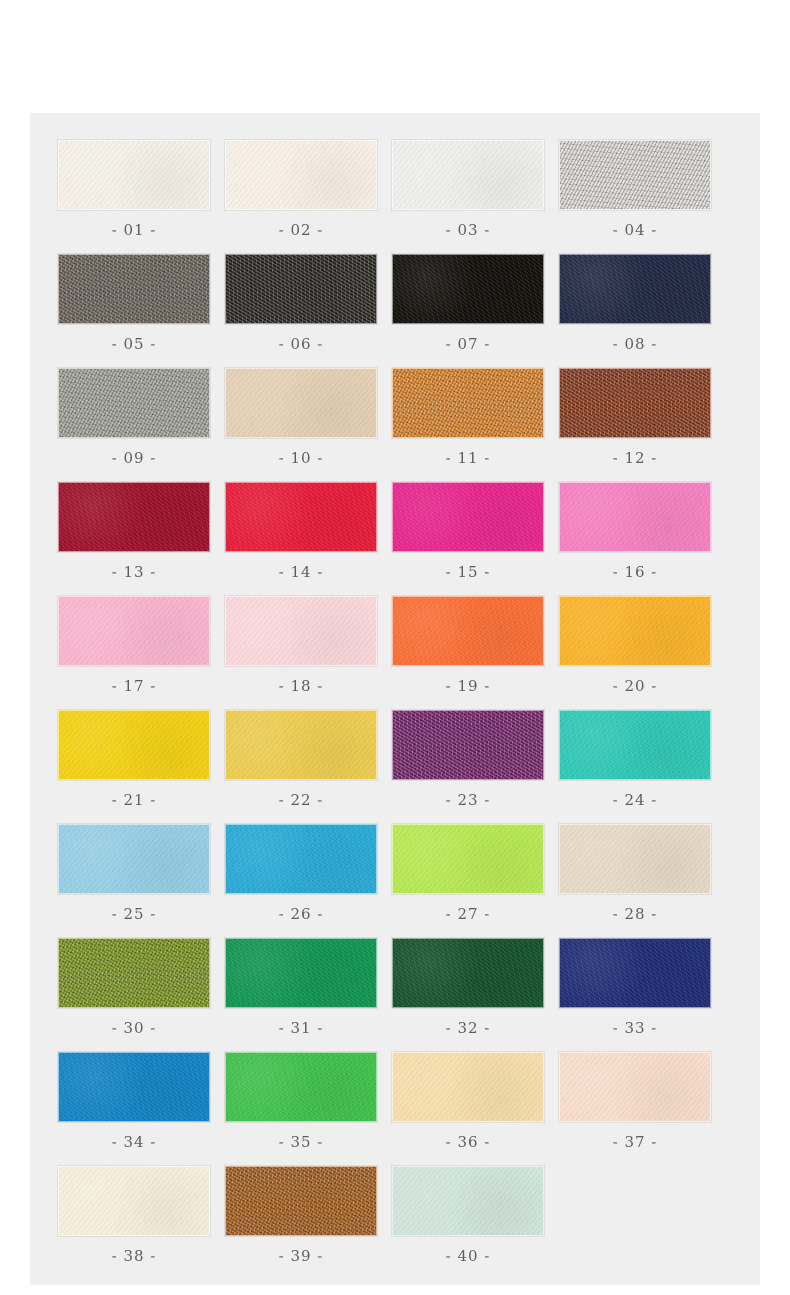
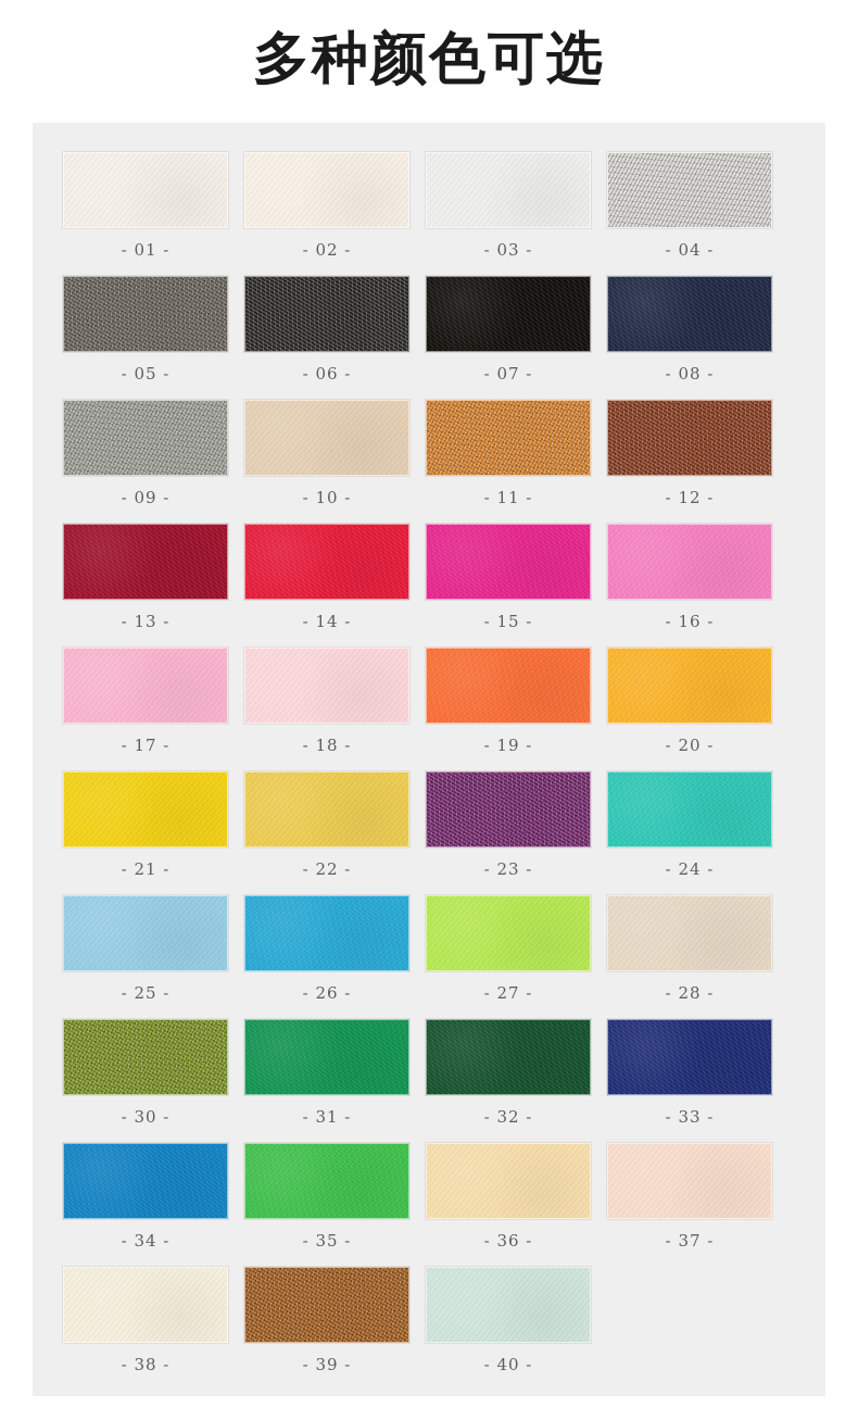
+ 多种颜色可选
  - 01 -
  - 02 -
  - 03 -
  - 04 -
  - 05 -
  - 06 -
  - 07 -
  - 08 -
  - 09 -
  - 10 -
  - 11 -
  - 12 -
  - 13 -
  - 14 -
  - 15 -
  - 16 -
  - 17 -
  - 18 -
  - 19 -
  - 20 -
  - 21 -
  - 22 -
  - 23 -
  - 24 -
  - 25 -
  - 26 -
  - 27 -
  - 28 -
  - 30 -
  - 31 -
  - 32 -
  - 33 -
  - 34 -
  - 35 -
  - 36 -
  - 37 -
  - 38 -
  - 39 -
  - 40 -
